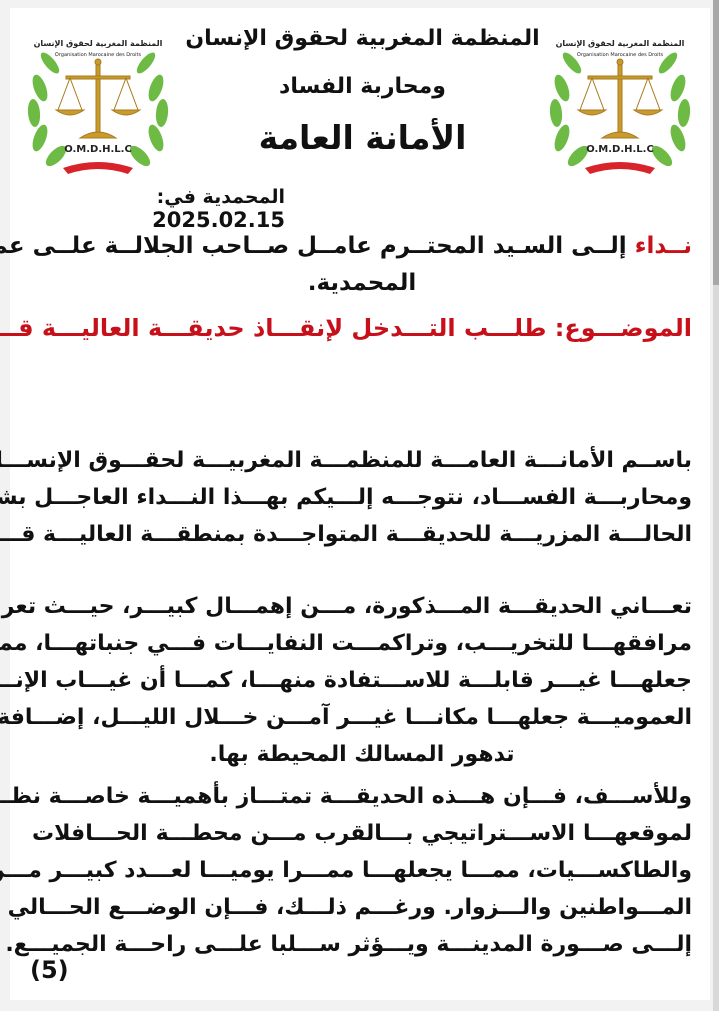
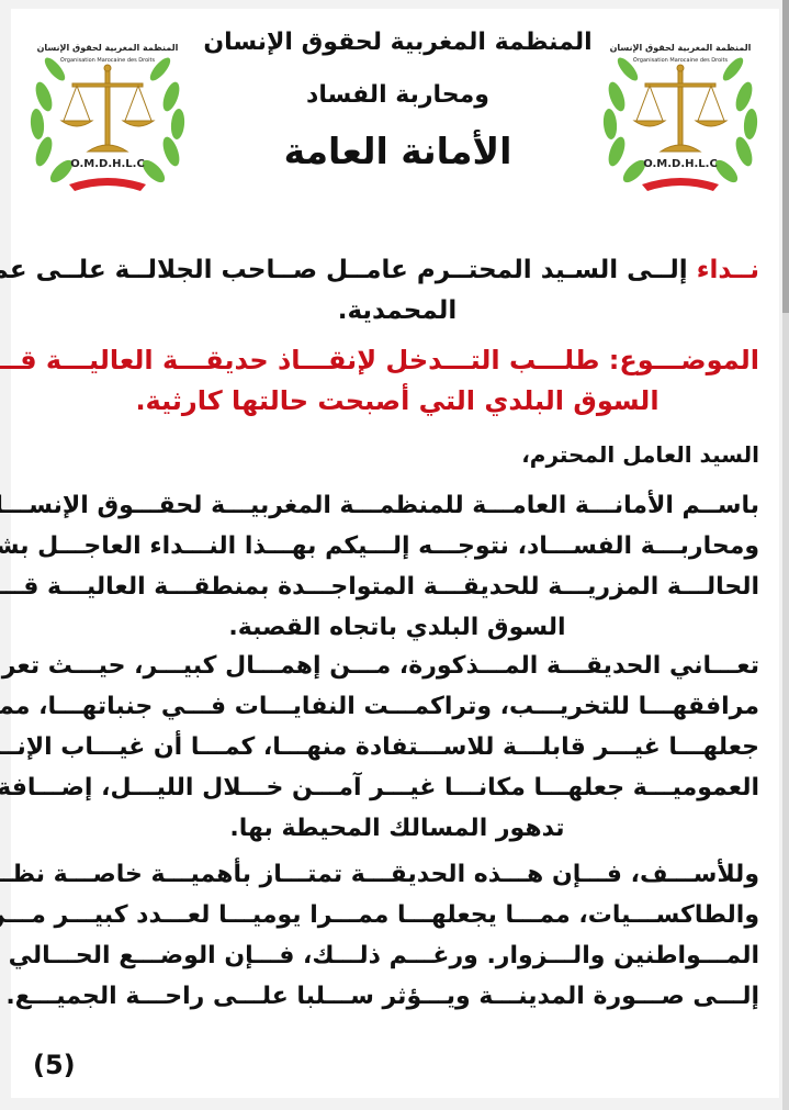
  O.M.D.H.L.C
  المنظمة المغربية لحقوق الإنسان
  O.M.D.H.L.C
  المنظمة المغربية لحقوق الإنسان
  المنظمة المغربية لحقوق الإنسان
  ومحاربة الفساد
  الأمانة العامة
- المحمدية في: 2025.02.15
  نــداء إلــى السـيد المحتــرم عامــل صــاحب الجلالــة علــى عم
  المحمدية.
  الموضـــوع: طلـــب التـــدخل لإنقـــاذ حديقـــة العاليـــة قــ
+ السوق البلدي التي أصبحت حالتها كارثية.
+ السيد العامل المحترم،
  باســم الأمانـــة العامـــة للمنظمـــة المغربيـــة لحقـــوق الإنســـ
  ومحاربـــة الفســـاد، نتوجـــه إلـــيكم بهـــذا النـــداء العاجـــل بش
  الحالـــة المزريـــة للحديقـــة المتواجـــدة بمنطقـــة العاليـــة قـــ
+ السوق البلدي باتجاه القصبة.
  تعـــاني الحديقـــة المـــذكورة، مـــن إهمـــال كبيـــر، حيـــث تعر
  مرافقهـــا للتخريـــب، وتراكمـــت النفايـــات فـــي جنباتهـــا، مم
  جعلهـــا غيـــر قابلـــة للاســـتفادة منهـــا، كمـــا أن غيـــاب الإنــ
  العموميـــة جعلهـــا مكانـــا غيـــر آمـــن خـــلال الليـــل، إضـــافة
  تدهور المسالك المحيطة بها.
  وللأســـف، فـــإن هـــذه الحديقـــة تمتـــاز بأهميـــة خاصـــة نظـ
- لموقعهـــا الاســـتراتيجي بـــالقرب مـــن محطـــة الحـــافلات
  والطاكســـيات، ممـــا يجعلهـــا ممـــرا يوميـــا لعـــدد كبيـــر مـــ
  المـــواطنين والـــزوار. ورغـــم ذلـــك، فـــإن الوضـــع الحـــالي
  إلـــى صـــورة المدينـــة ويـــؤثر ســـلبا علـــى راحـــة الجميـــع.
  (5)
